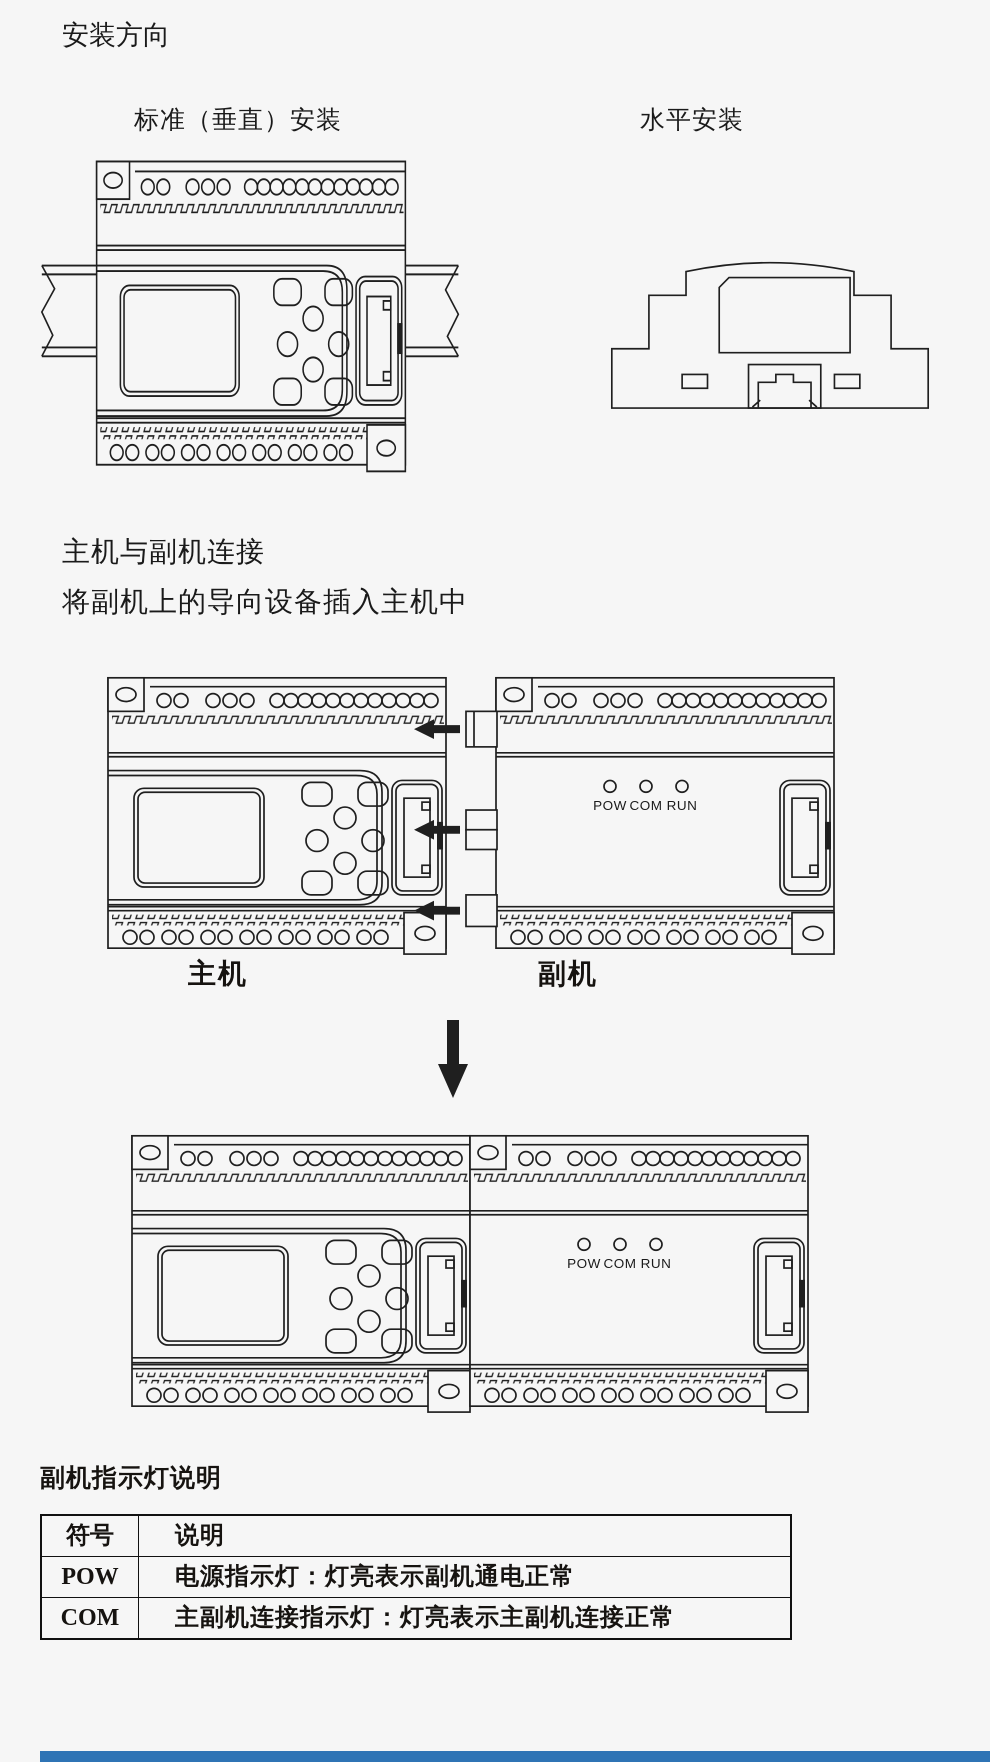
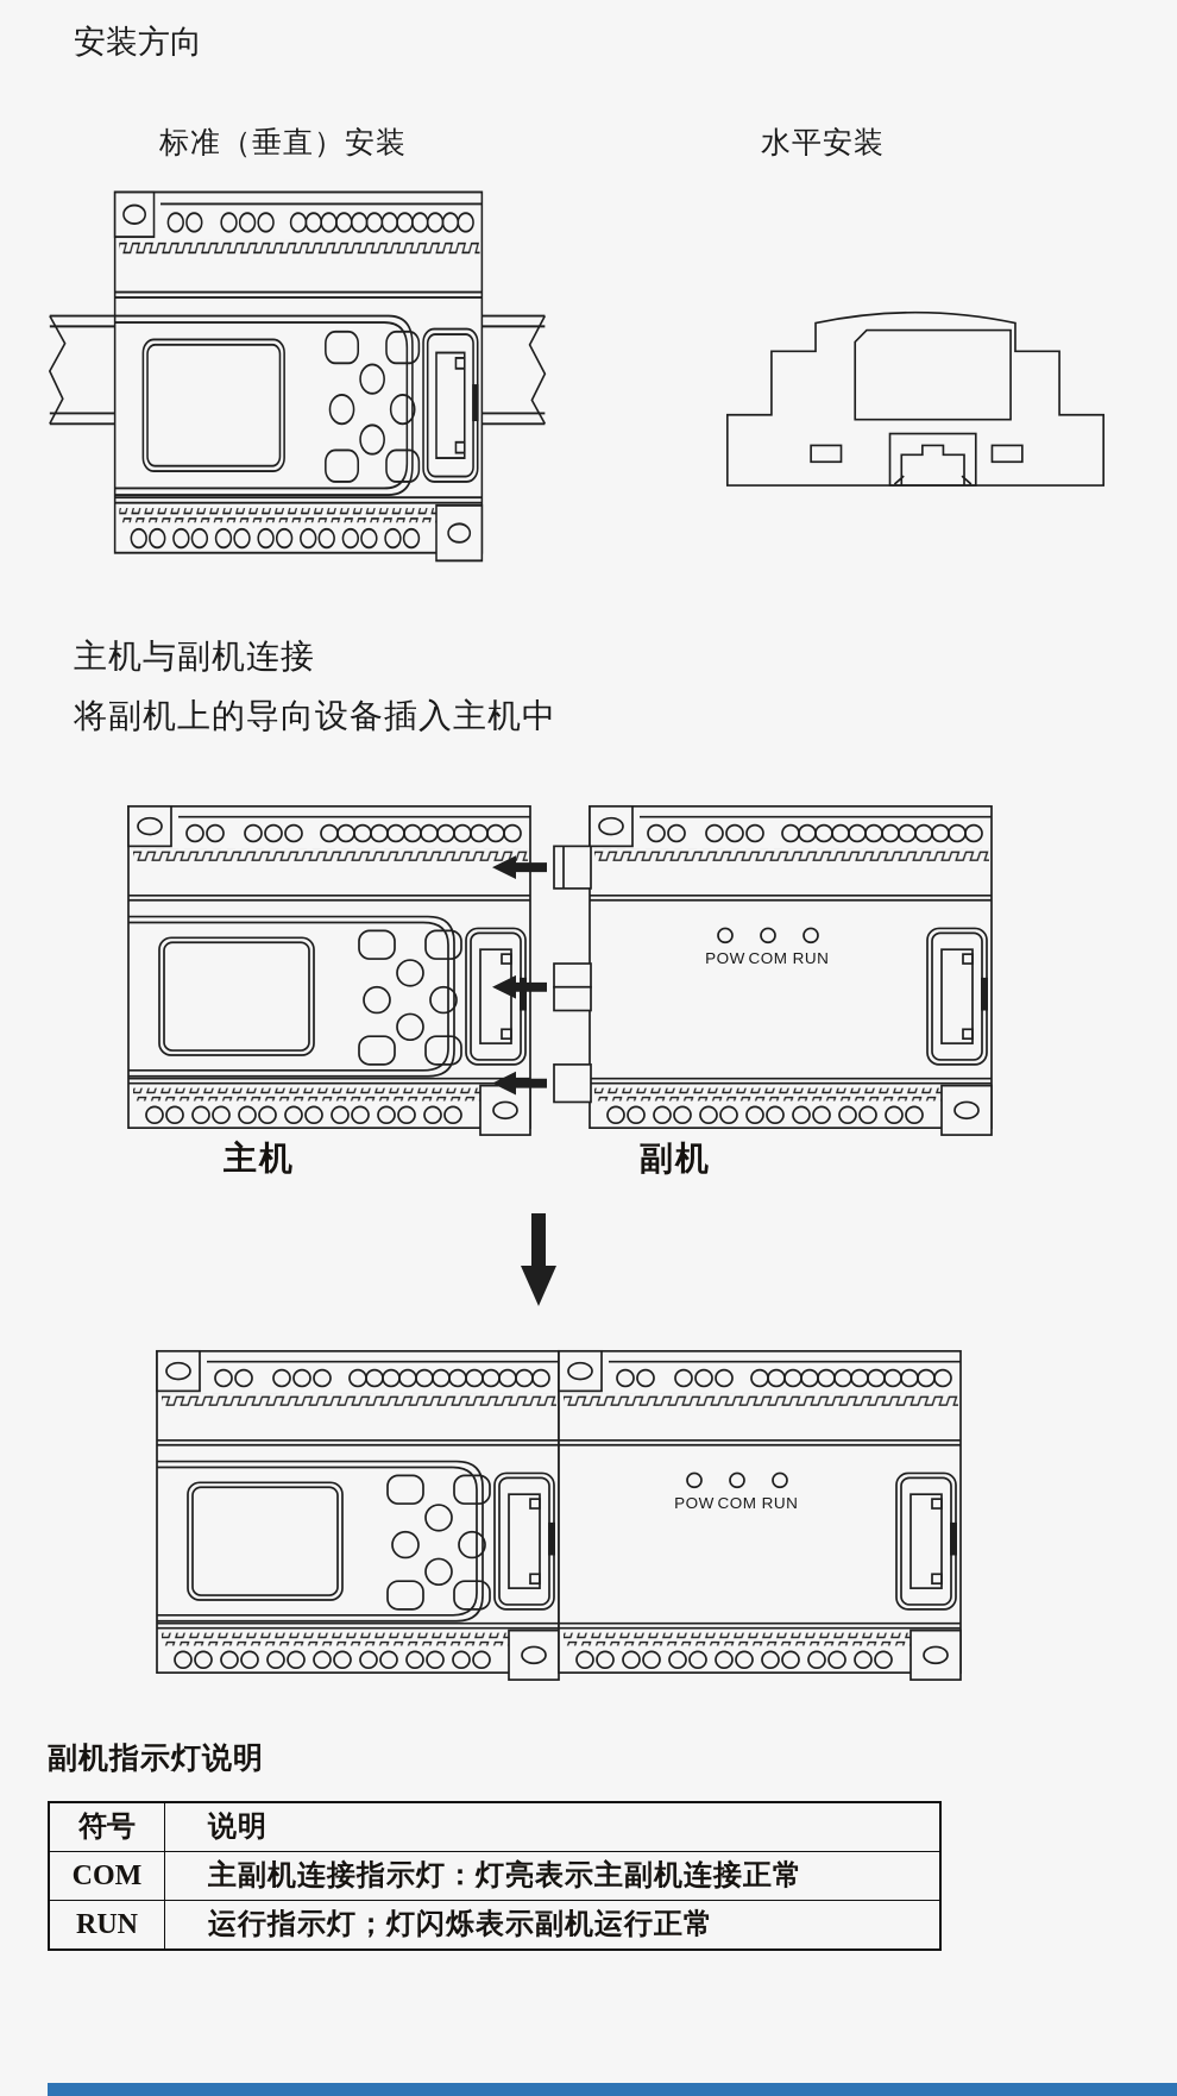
  安装方向
  标准（垂直）安装
  水平安装
  主机与副机连接
  将副机上的导向设备插入主机中
  POW
  COM
  RUN
  主机
  副机
  POW
  COM
  RUN
  副机指示灯说明
  符号	说明
- POW	电源指示灯：灯亮表示副机通电正常
  COM	主副机连接指示灯：灯亮表示主副机连接正常
+ RUN	运行指示灯；灯闪烁表示副机运行正常
